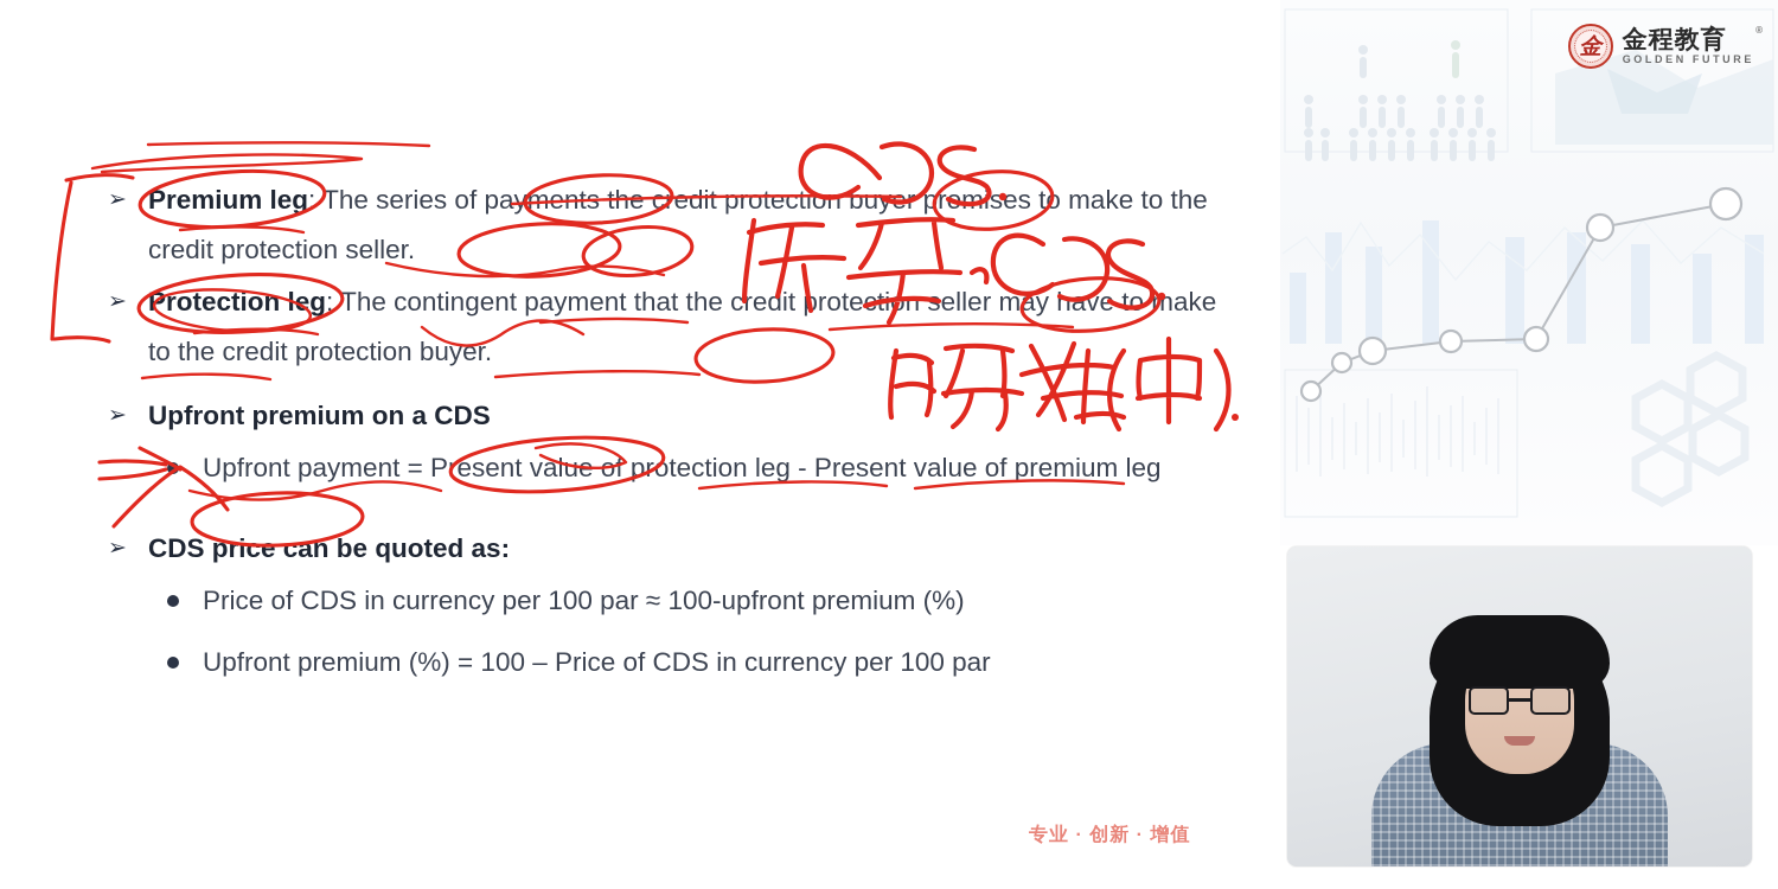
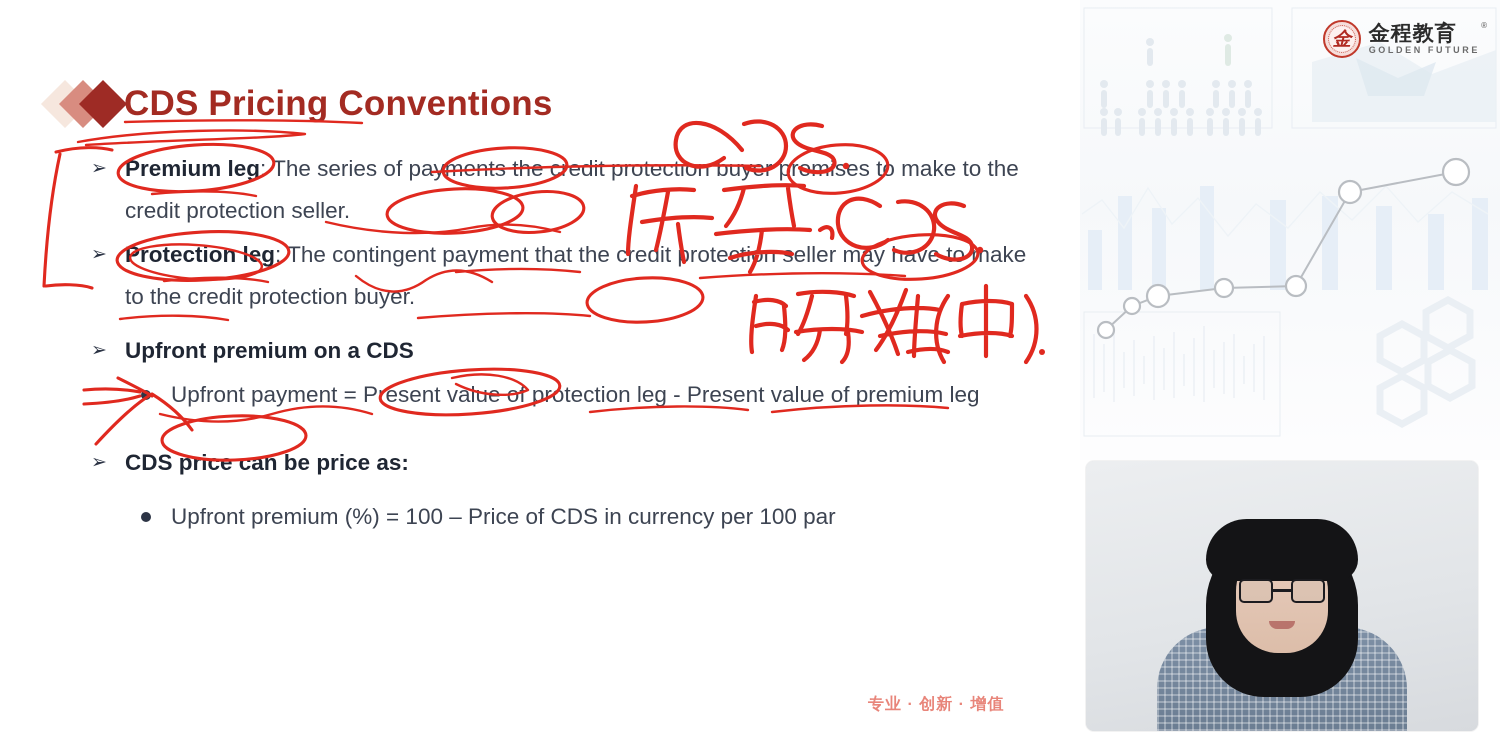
  金
  金程教育
  ®
  GOLDEN FUTURE
+ CDS Pricing Conventions
  ➢
  Premium leg: The series of payme cedit protectio bue prmses t make to the credit protection seller.
  ➢
  rotectioneg: The contingent payment that the creditrotecneller may hve to make to the credit protection buyer.
  ➢
  Upfront premium on a CDS
  Upfront payment = Pesent valuf protection leg - Present value of premium leg
  ➢
- CDS price can be quoted as:
+ CDS price can be price as:
- Price of CDS in currency per 100 par ≈ 100-upfront premium (%)
  Upfront premium (%) = 100 – Price of CDS in currency per 100 par
  专业 · 创新 · 增值
